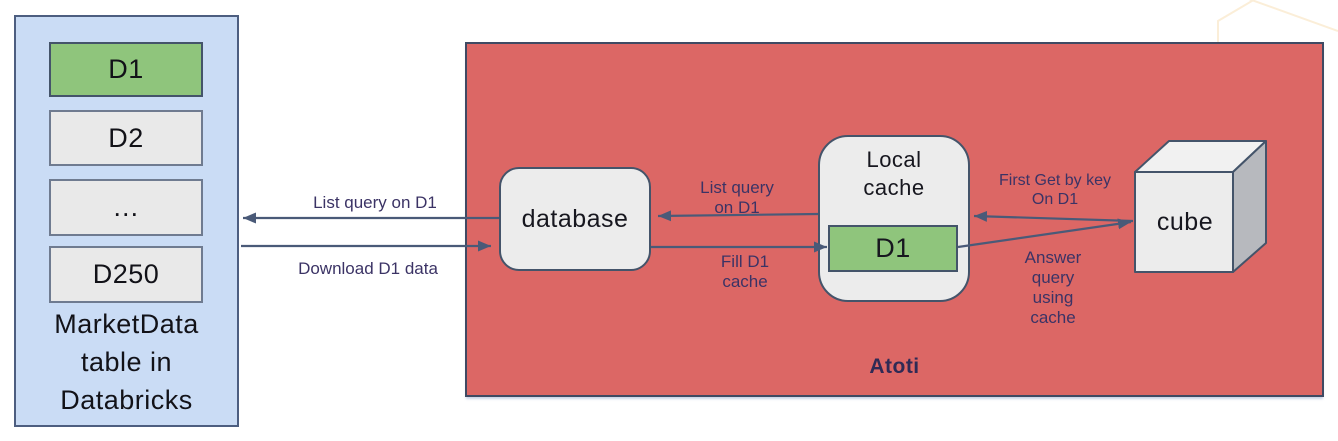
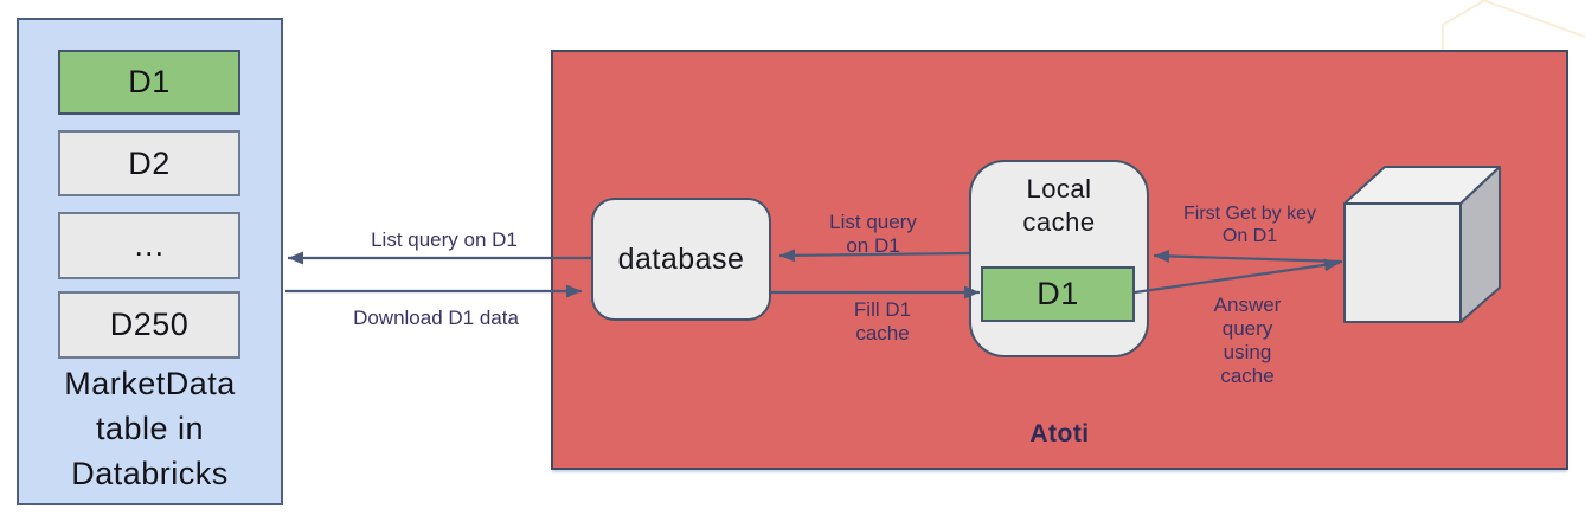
  D1
  D2
  …
  D250
  MarketData
  table in
  Databricks
  Atoti
  database
  Local
  cache
  D1
- cube
  List query on D1
  Download D1 data
  List query
  on D1
  Fill D1
  cache
  First Get by key
  On D1
  Answer
  query
  using
  cache
